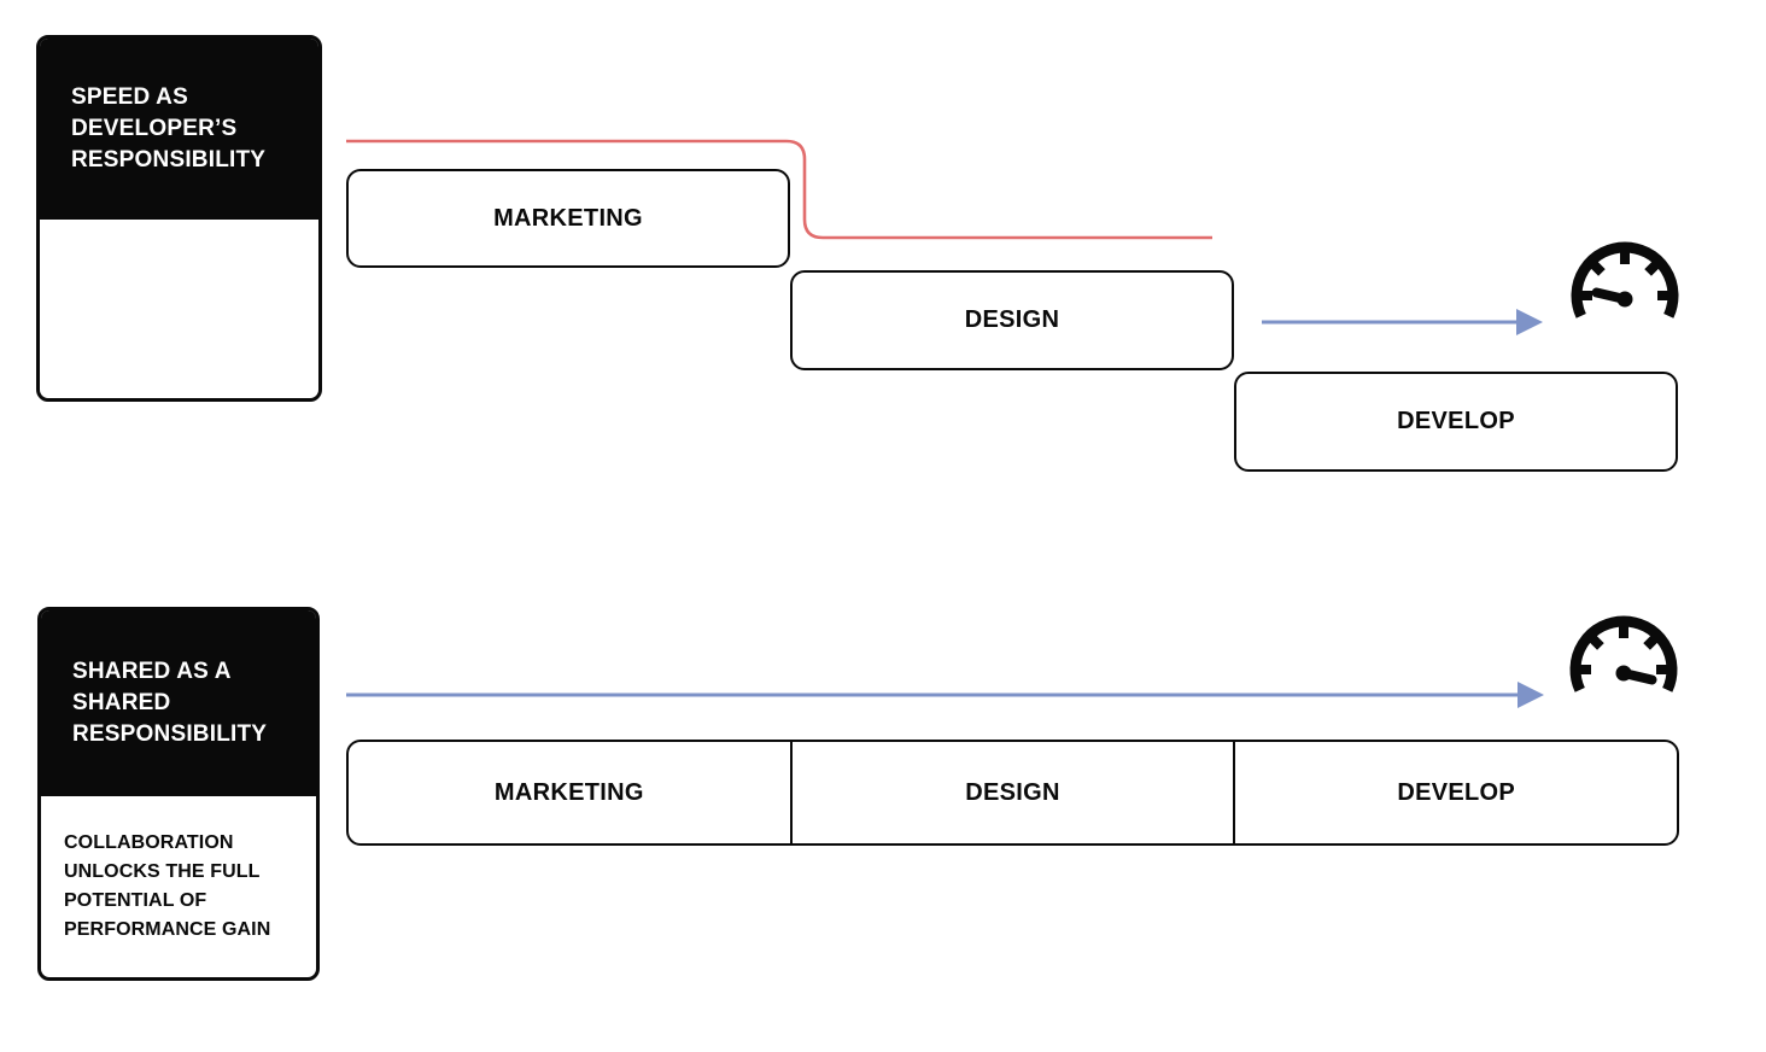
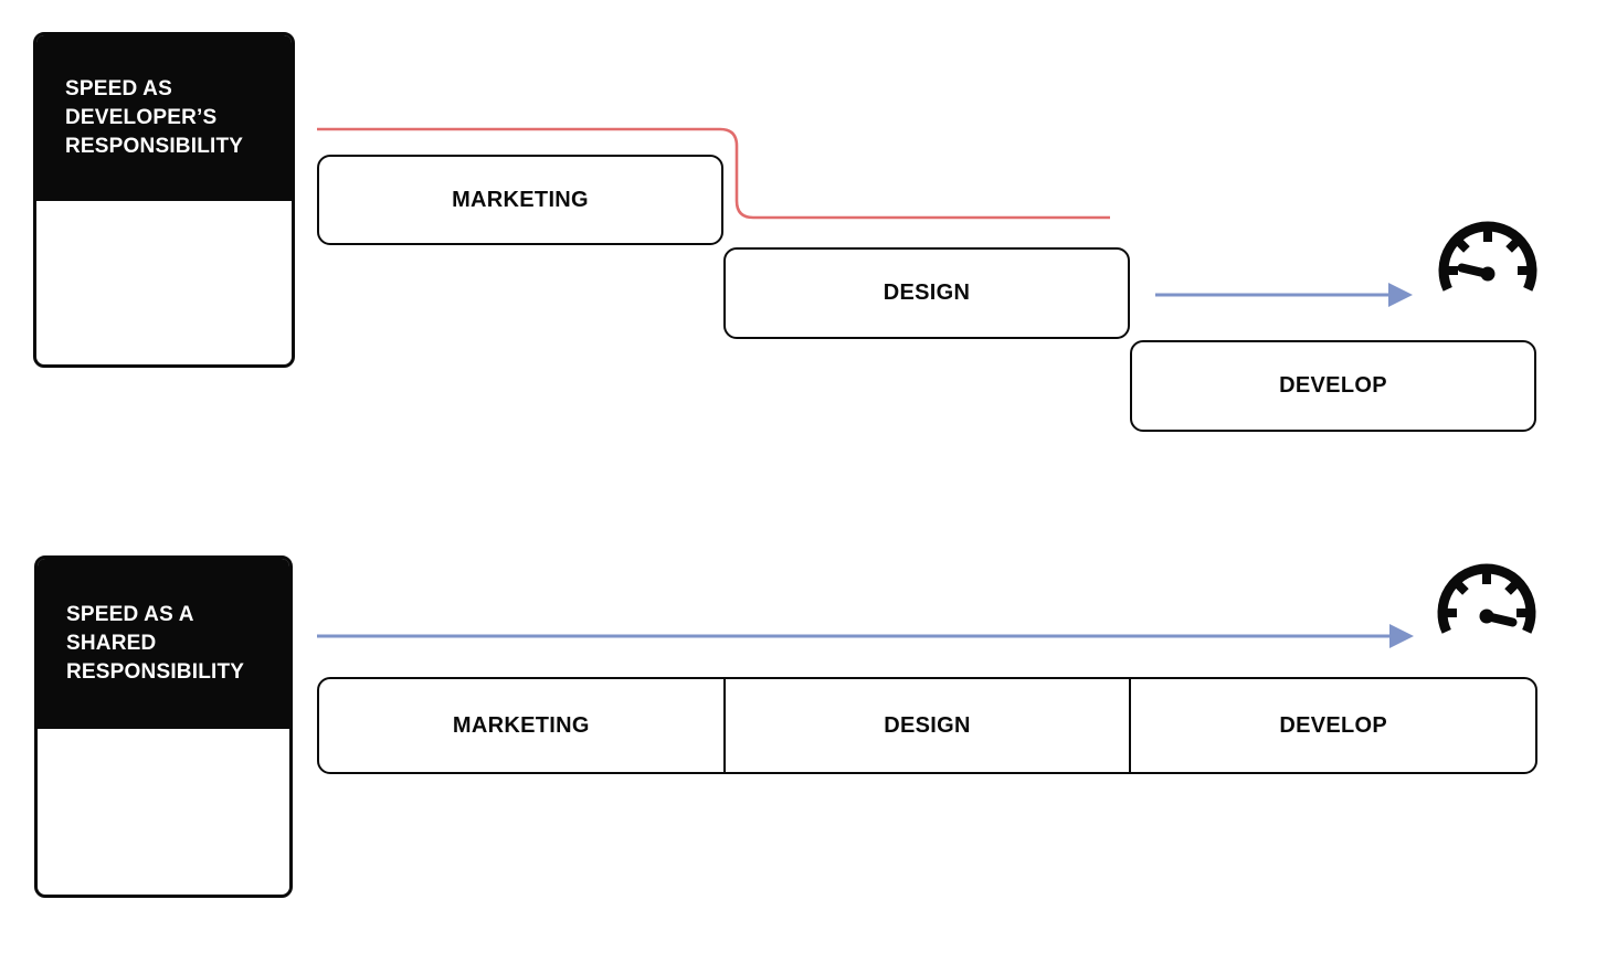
  SPEED AS DEVELOPER’S RESPONSIBILITY
  MARKETING
  DESIGN
  DEVELOP
- SHARED AS A SHARED RESPONSIBILITY
+ SPEED AS A SHARED RESPONSIBILITY
- COLLABORATION UNLOCKS THE FULL POTENTIAL OF PERFORMANCE GAIN
  MARKETING
  DESIGN
  DEVELOP
